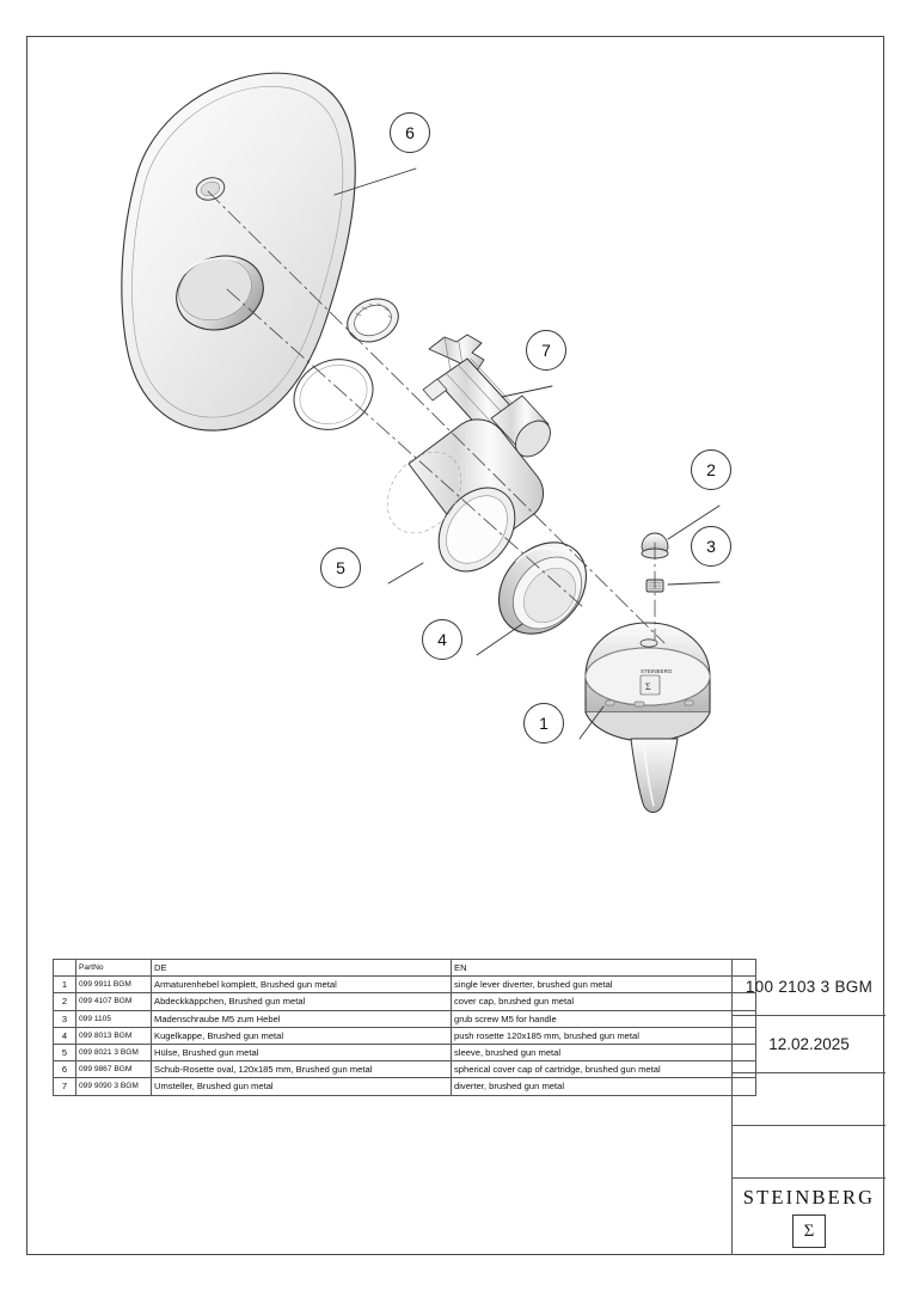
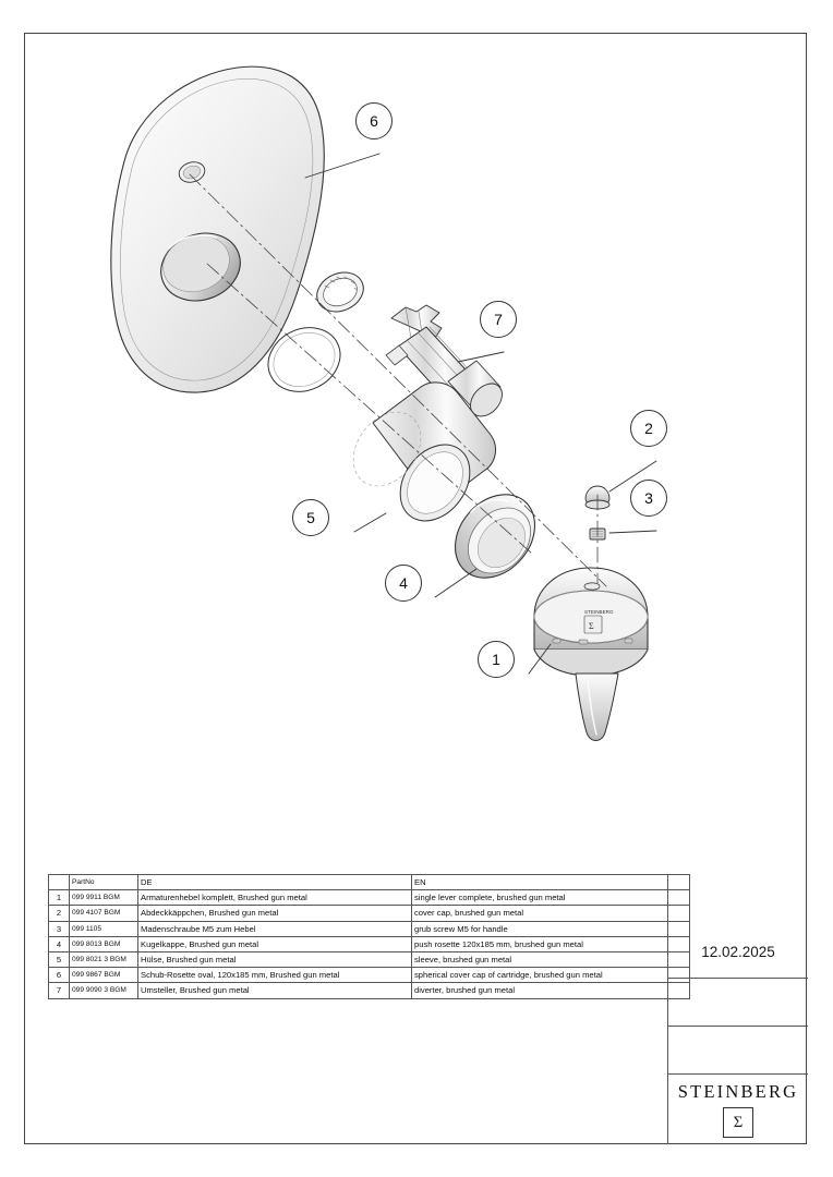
  Ʃ
  6
  7
  2
  3
  5
  4
  1
- 1		Armaturenhebel komplett, Brushed gun metal	single lever diverter, brushed gun metal
+ 1		Armaturenhebel komplett, Brushed gun metal	single lever complete, brushed gun metal
  2		Abdeckkäppchen, Brushed gun metal	cover cap, brushed gun metal
  3		Madenschraube M5 zum Hebel	grub screw M5 for handle
  4		Kugelkappe, Brushed gun metal	push rosette 120x185 mm, brushed gun metal
  5		Hülse, Brushed gun metal	sleeve, brushed gun metal
  6		Schub-Rosette oval, 120x185 mm, Brushed gun metal	spherical cover cap of cartridge, brushed gun metal
  7		Umsteller, Brushed gun metal	diverter, brushed gun metal
- 100 2103 3 BGM
  12.02.2025
  STEINBERG
  Ʃ
